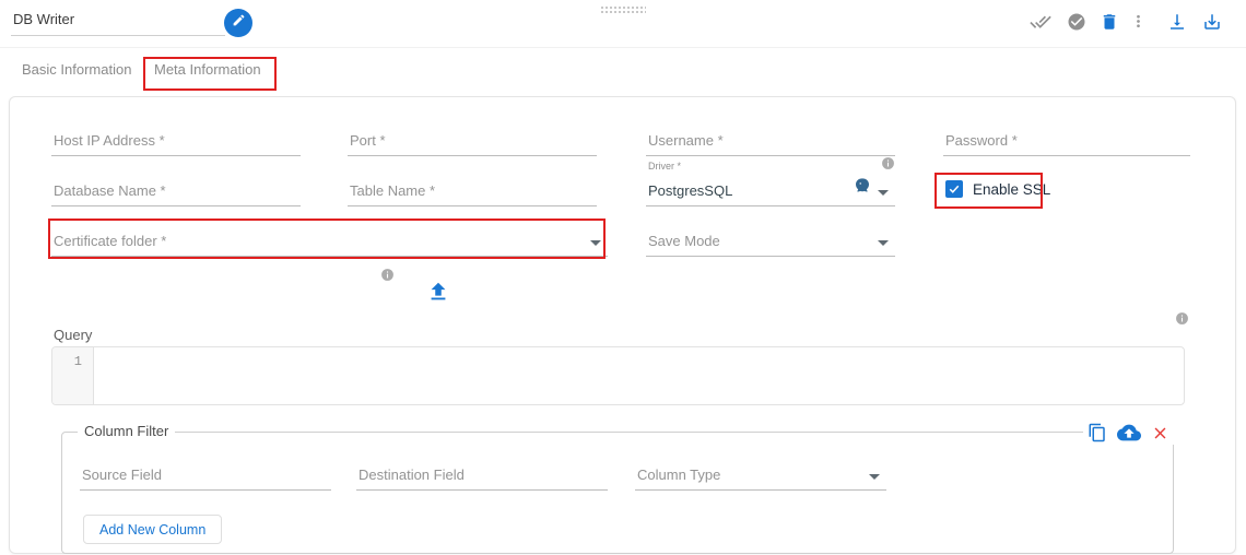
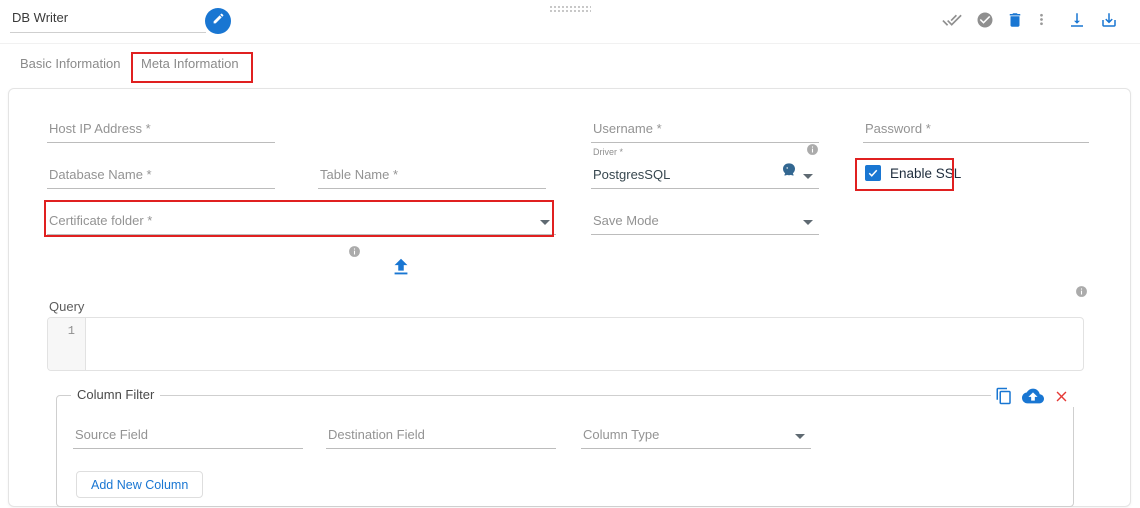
  DB Writer
  Basic Information
  Meta Information
  Host IP Address *
- Port *
  Username *
  Password *
  Database Name *
  Table Name *
  Driver *
  PostgresSQL
  Enable SSL
  Certificate folder *
  Save Mode
  Query
  1
  Column Filter
  Source Field
  Destination Field
  Column Type
  Add New Column
